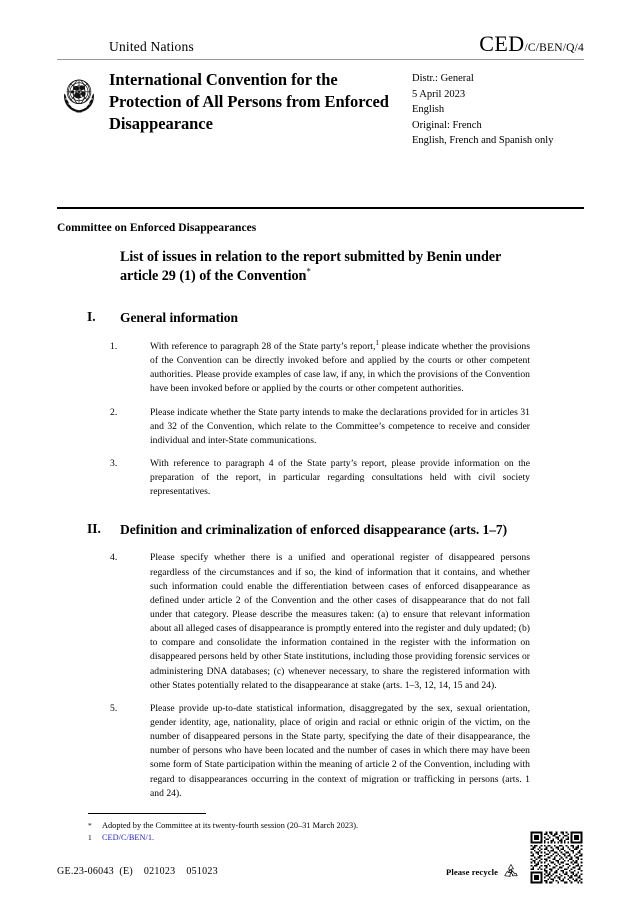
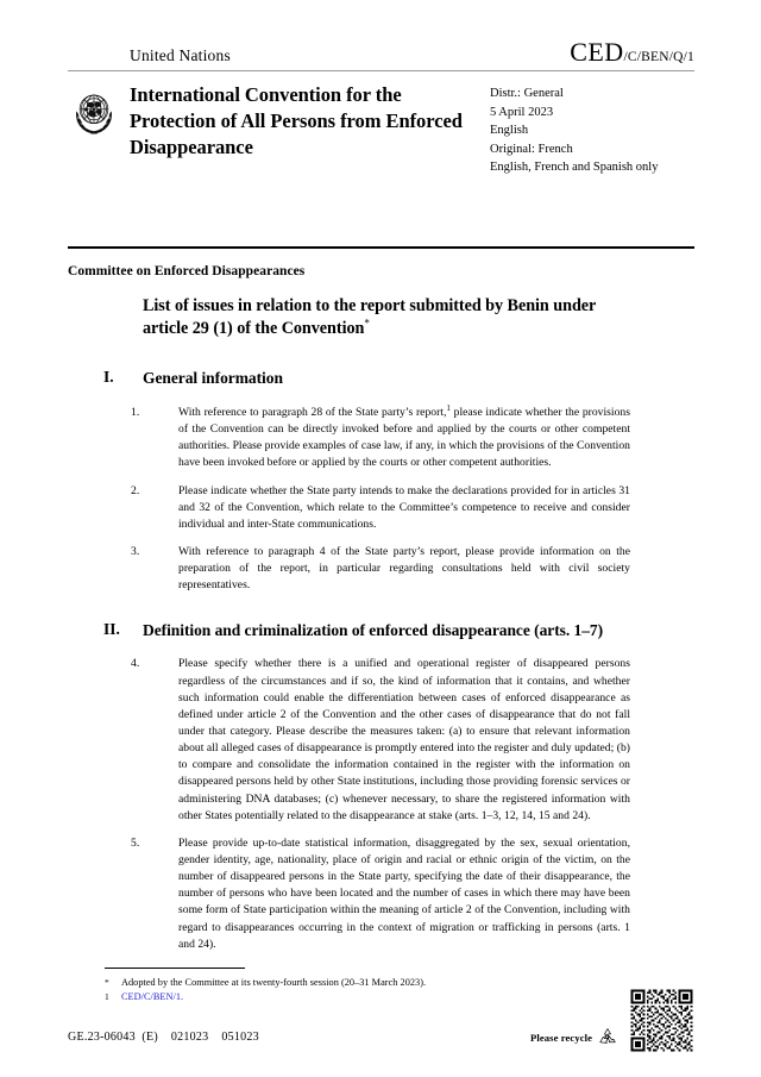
  United Nations
- CED/C/BEN/Q/4
+ CED/C/BEN/Q/1
  International Convention for the Protection of All Persons from Enforced Disappearance
  Distr.: General
  5 April 2023
  English
  Original: French
  English, French and Spanish only
  Committee on Enforced Disappearances
  List of issues in relation to the report submitted by Benin under article 29 (1) of the Convention*
  I.
  General information
  1.
  With reference to paragraph 28 of the State party’s report,1 please indicate whether the provisions of the Convention can be directly invoked before and applied by the courts or other competent authorities. Please provide examples of case law, if any, in which the provisions of the Convention have been invoked before or applied by the courts or other competent authorities.
  2.
  Please indicate whether the State party intends to make the declarations provided for in articles 31 and 32 of the Convention, which relate to the Committee’s competence to receive and consider individual and inter-State communications.
  3.
  With reference to paragraph 4 of the State party’s report, please provide information on the preparation of the report, in particular regarding consultations held with civil society representatives.
  II.
  Definition and criminalization of enforced disappearance (arts. 1–7)
  4.
  Please specify whether there is a unified and operational register of disappeared persons regardless of the circumstances and if so, the kind of information that it contains, and whether such information could enable the differentiation between cases of enforced disappearance as defined under article 2 of the Convention and the other cases of disappearance that do not fall under that category. Please describe the measures taken: (a) to ensure that relevant information about all alleged cases of disappearance is promptly entered into the register and duly updated; (b) to compare and consolidate the information contained in the register with the information on disappeared persons held by other State institutions, including those providing forensic services or administering DNA databases; (c) whenever necessary, to share the registered information with other States potentially related to the disappearance at stake (arts. 1–3, 12, 14, 15 and 24).
  5.
  Please provide up-to-date statistical information, disaggregated by the sex, sexual orientation, gender identity, age, nationality, place of origin and racial or ethnic origin of the victim, on the number of disappeared persons in the State party, specifying the date of their disappearance, the number of persons who have been located and the number of cases in which there may have been some form of State participation within the meaning of article 2 of the Convention, including with regard to disappearances occurring in the context of migration or trafficking in persons (arts. 1 and 24).
  *
  Adopted by the Committee at its twenty-fourth session (20–31 March 2023).
  1
  CED/C/BEN/1.
  GE.23-06043 (E) 021023 051023
  Please recycle
